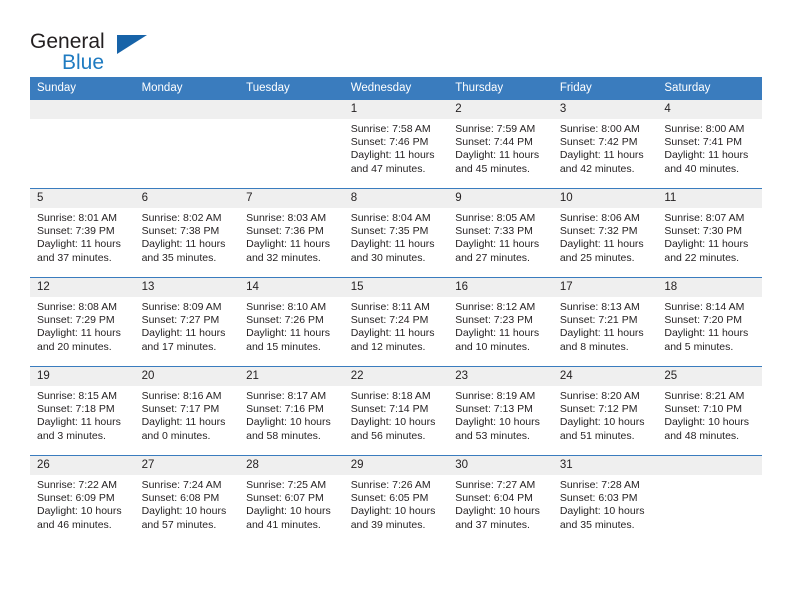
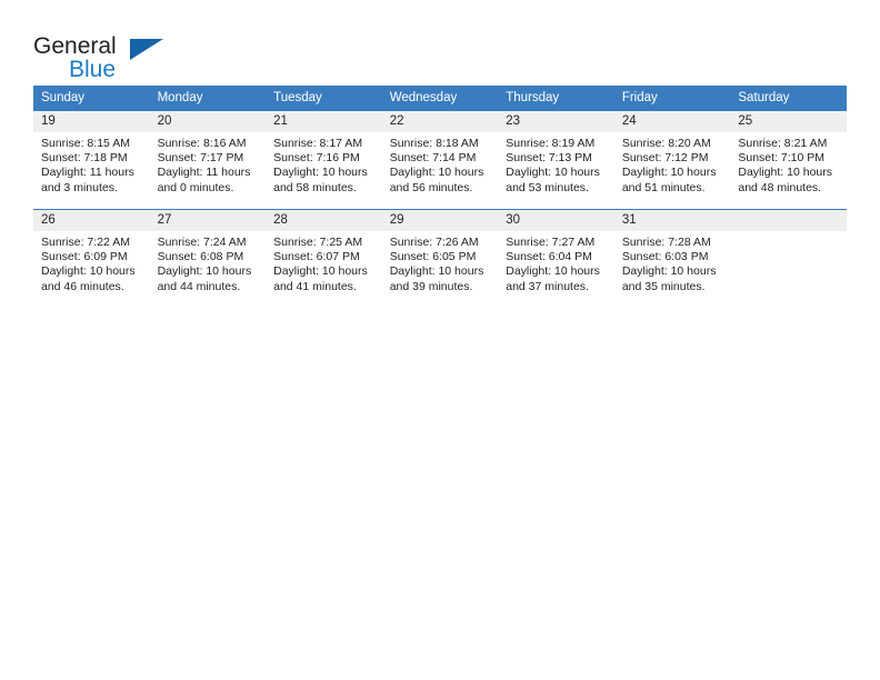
  General
  Blue
  Sunday	Monday	Tuesday	Wednesday	Thursday	Friday	Saturday
- 			1Sunrise: 7:58 AMSunset: 7:46 PMDaylight: 11 hoursand 47 minutes.	2Sunrise: 7:59 AMSunset: 7:44 PMDaylight: 11 hoursand 45 minutes.	3Sunrise: 8:00 AMSunset: 7:42 PMDaylight: 11 hoursand 42 minutes.	4Sunrise: 8:00 AMSunset: 7:41 PMDaylight: 11 hoursand 40 minutes.
- 5Sunrise: 8:01 AMSunset: 7:39 PMDaylight: 11 hoursand 37 minutes.	6Sunrise: 8:02 AMSunset: 7:38 PMDaylight: 11 hoursand 35 minutes.	7Sunrise: 8:03 AMSunset: 7:36 PMDaylight: 11 hoursand 32 minutes.	8Sunrise: 8:04 AMSunset: 7:35 PMDaylight: 11 hoursand 30 minutes.	9Sunrise: 8:05 AMSunset: 7:33 PMDaylight: 11 hoursand 27 minutes.	10Sunrise: 8:06 AMSunset: 7:32 PMDaylight: 11 hoursand 25 minutes.	11Sunrise: 8:07 AMSunset: 7:30 PMDaylight: 11 hoursand 22 minutes.
- 12Sunrise: 8:08 AMSunset: 7:29 PMDaylight: 11 hoursand 20 minutes.	13Sunrise: 8:09 AMSunset: 7:27 PMDaylight: 11 hoursand 17 minutes.	14Sunrise: 8:10 AMSunset: 7:26 PMDaylight: 11 hoursand 15 minutes.	15Sunrise: 8:11 AMSunset: 7:24 PMDaylight: 11 hoursand 12 minutes.	16Sunrise: 8:12 AMSunset: 7:23 PMDaylight: 11 hoursand 10 minutes.	17Sunrise: 8:13 AMSunset: 7:21 PMDaylight: 11 hoursand 8 minutes.	18Sunrise: 8:14 AMSunset: 7:20 PMDaylight: 11 hoursand 5 minutes.
  19Sunrise: 8:15 AMSunset: 7:18 PMDaylight: 11 hoursand 3 minutes.	20Sunrise: 8:16 AMSunset: 7:17 PMDaylight: 11 hoursand 0 minutes.	21Sunrise: 8:17 AMSunset: 7:16 PMDaylight: 10 hoursand 58 minutes.	22Sunrise: 8:18 AMSunset: 7:14 PMDaylight: 10 hoursand 56 minutes.	23Sunrise: 8:19 AMSunset: 7:13 PMDaylight: 10 hoursand 53 minutes.	24Sunrise: 8:20 AMSunset: 7:12 PMDaylight: 10 hoursand 51 minutes.	25Sunrise: 8:21 AMSunset: 7:10 PMDaylight: 10 hoursand 48 minutes.
- 26Sunrise: 7:22 AMSunset: 6:09 PMDaylight: 10 hoursand 46 minutes.	27Sunrise: 7:24 AMSunset: 6:08 PMDaylight: 10 hoursand 57 minutes.	28Sunrise: 7:25 AMSunset: 6:07 PMDaylight: 10 hoursand 41 minutes.	29Sunrise: 7:26 AMSunset: 6:05 PMDaylight: 10 hoursand 39 minutes.	30Sunrise: 7:27 AMSunset: 6:04 PMDaylight: 10 hoursand 37 minutes.	31Sunrise: 7:28 AMSunset: 6:03 PMDaylight: 10 hoursand 35 minutes.
+ 26Sunrise: 7:22 AMSunset: 6:09 PMDaylight: 10 hoursand 46 minutes.	27Sunrise: 7:24 AMSunset: 6:08 PMDaylight: 10 hoursand 44 minutes.	28Sunrise: 7:25 AMSunset: 6:07 PMDaylight: 10 hoursand 41 minutes.	29Sunrise: 7:26 AMSunset: 6:05 PMDaylight: 10 hoursand 39 minutes.	30Sunrise: 7:27 AMSunset: 6:04 PMDaylight: 10 hoursand 37 minutes.	31Sunrise: 7:28 AMSunset: 6:03 PMDaylight: 10 hoursand 35 minutes.
